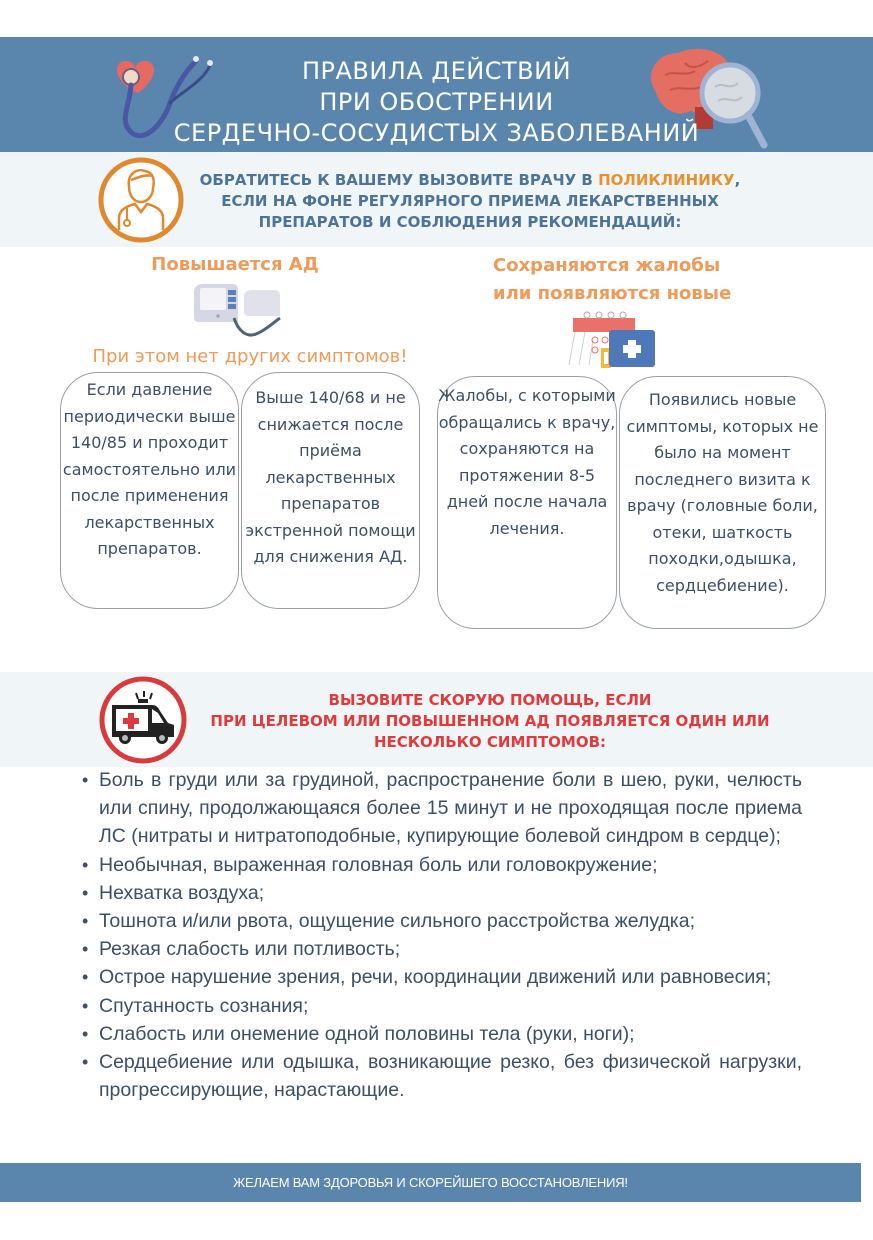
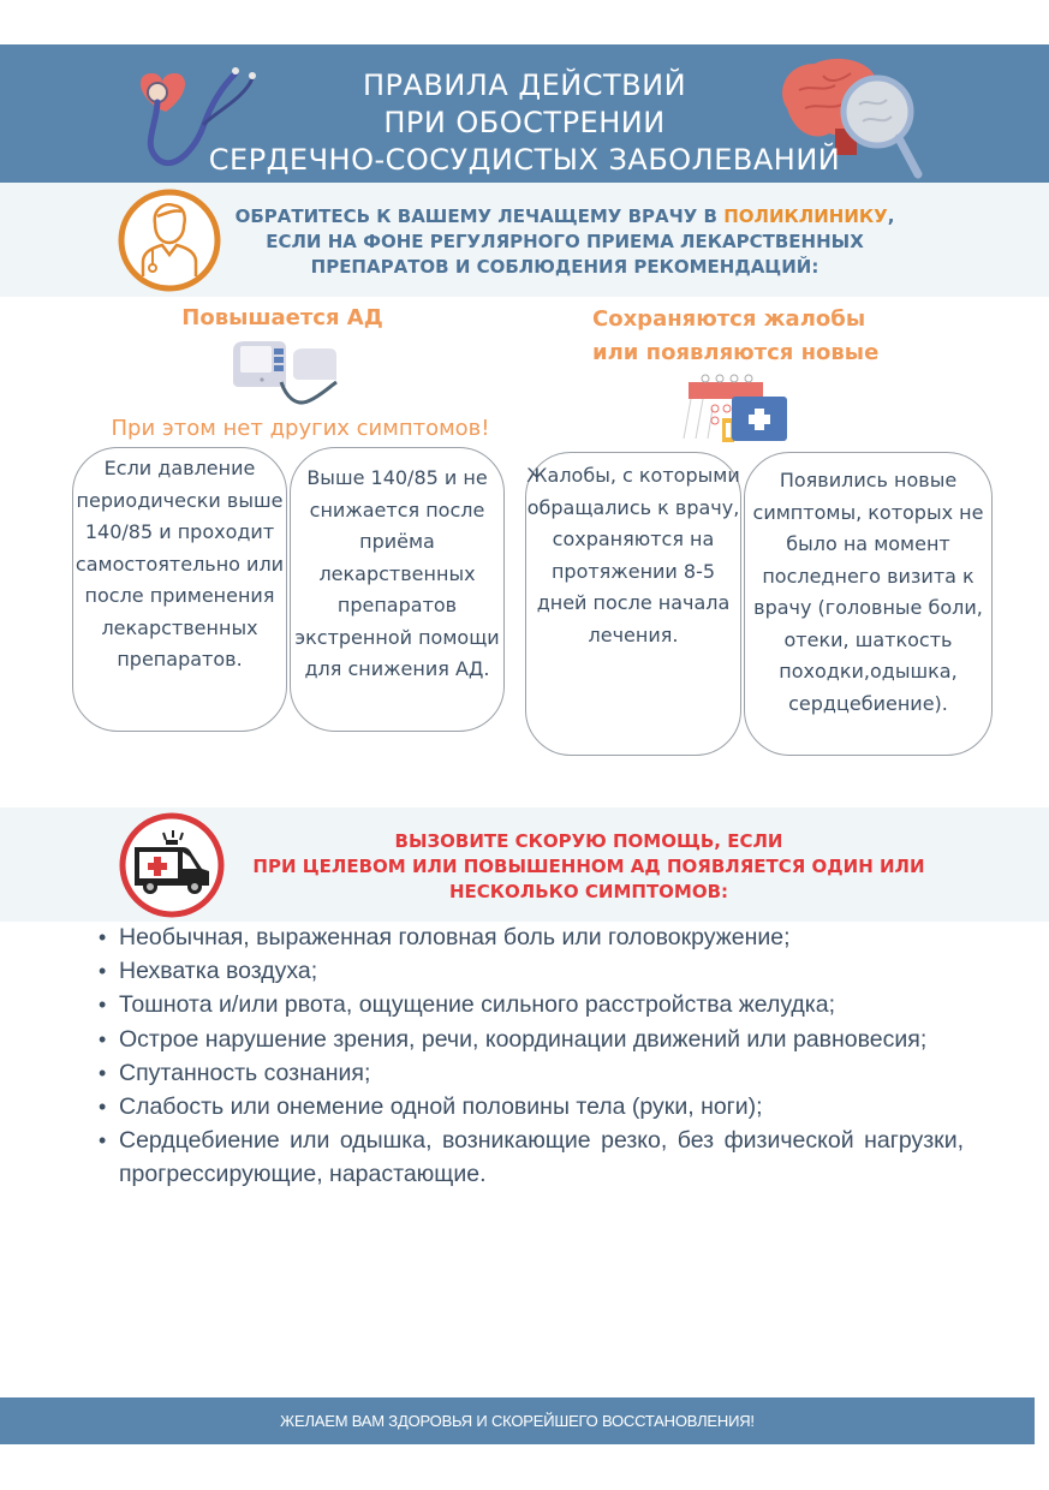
  ПРАВИЛА ДЕЙСТВИЙ
  ПРИ ОБОСТРЕНИИ
  СЕРДЕЧНО-СОСУДИСТЫХ ЗАБОЛЕВАНИЙ
- ОБРАТИТЕСЬ К ВАШЕМУ ВЫЗОВИТЕ ВРАЧУ В ПОЛИКЛИНИКУ,
+ ОБРАТИТЕСЬ К ВАШЕМУ ЛЕЧАЩЕМУ ВРАЧУ В ПОЛИКЛИНИКУ,
  ЕСЛИ НА ФОНЕ РЕГУЛЯРНОГО ПРИЕМА ЛЕКАРСТВЕННЫХ
  ПРЕПАРАТОВ И СОБЛЮДЕНИЯ РЕКОМЕНДАЦИЙ:
  Повышается АД
  При этом нет других симптомов!
  Если давление периодически выше 140/85 и проходит самостоятельно или после применения лекарственных препаратов.
- Выше 140/68 и не снижается после приёма лекарственных препаратов экстренной помощи для снижения АД.
+ Выше 140/85 и не снижается после приёма лекарственных препаратов экстренной помощи для снижения АД.
  Сохраняются жалобы
  или появляются новые
  Жалобы, с которыми обращались к врачу, сохраняются на протяжении 8-5 дней после начала лечения.
  Появились новые симптомы, которых не было на момент последнего визита к врачу (головные боли, отеки, шаткость походки,одышка, сердцебиение).
  ВЫЗОВИТЕ СКОРУЮ ПОМОЩЬ, ЕСЛИ
  ПРИ ЦЕЛЕВОМ ИЛИ ПОВЫШЕННОМ АД ПОЯВЛЯЕТСЯ ОДИН ИЛИ
  НЕСКОЛЬКО СИМПТОМОВ:
- Боль в груди или за грудиной, распространение боли в шею, руки, челюсть или спину, продолжающаяся более 15 минут и не проходящая после приема ЛС (нитраты и нитратоподобные, купирующие болевой синдром в сердце);
  Необычная, выраженная головная боль или головокружение;
  Нехватка воздуха;
  Тошнота и/или рвота, ощущение сильного расстройства желудка;
- Резкая слабость или потливость;
  Острое нарушение зрения, речи, координации движений или равновесия;
  Спутанность сознания;
  Слабость или онемение одной половины тела (руки, ноги);
  Сердцебиение или одышка, возникающие резко, без физической нагрузки, прогрессирующие, нарастающие.
  ЖЕЛАЕМ ВАМ ЗДОРОВЬЯ И СКОРЕЙШЕГО ВОССТАНОВЛЕНИЯ!
